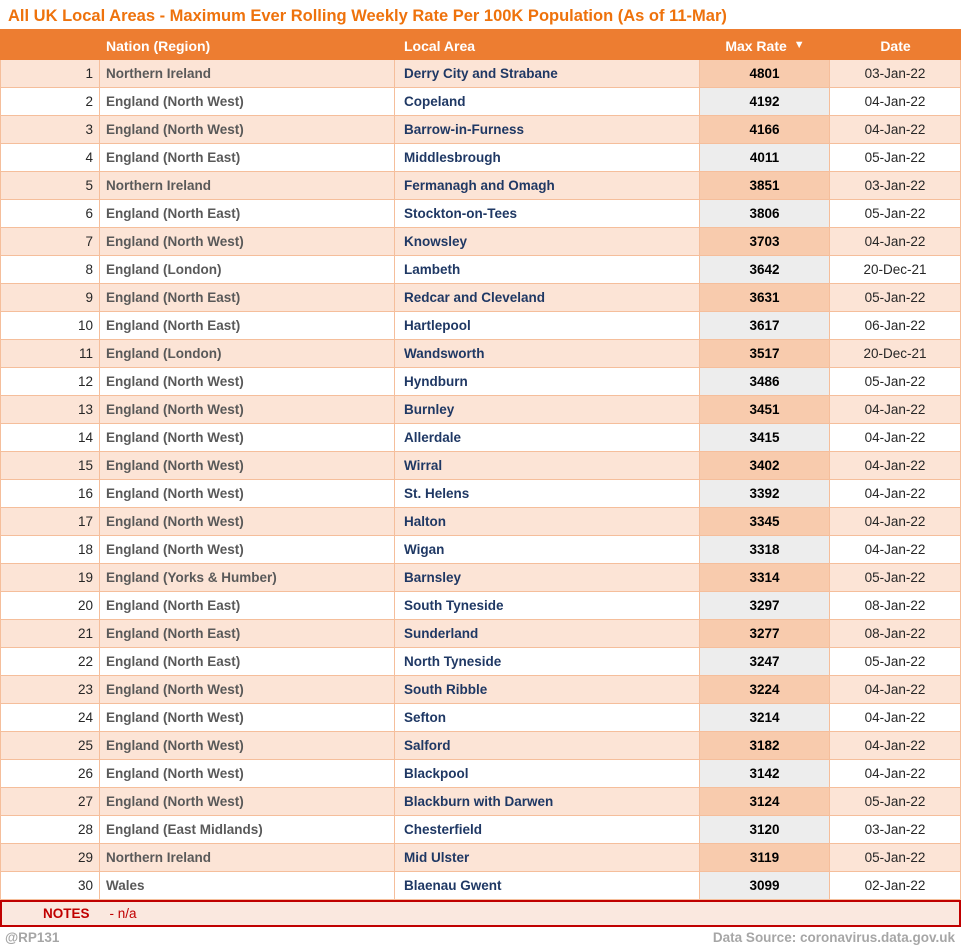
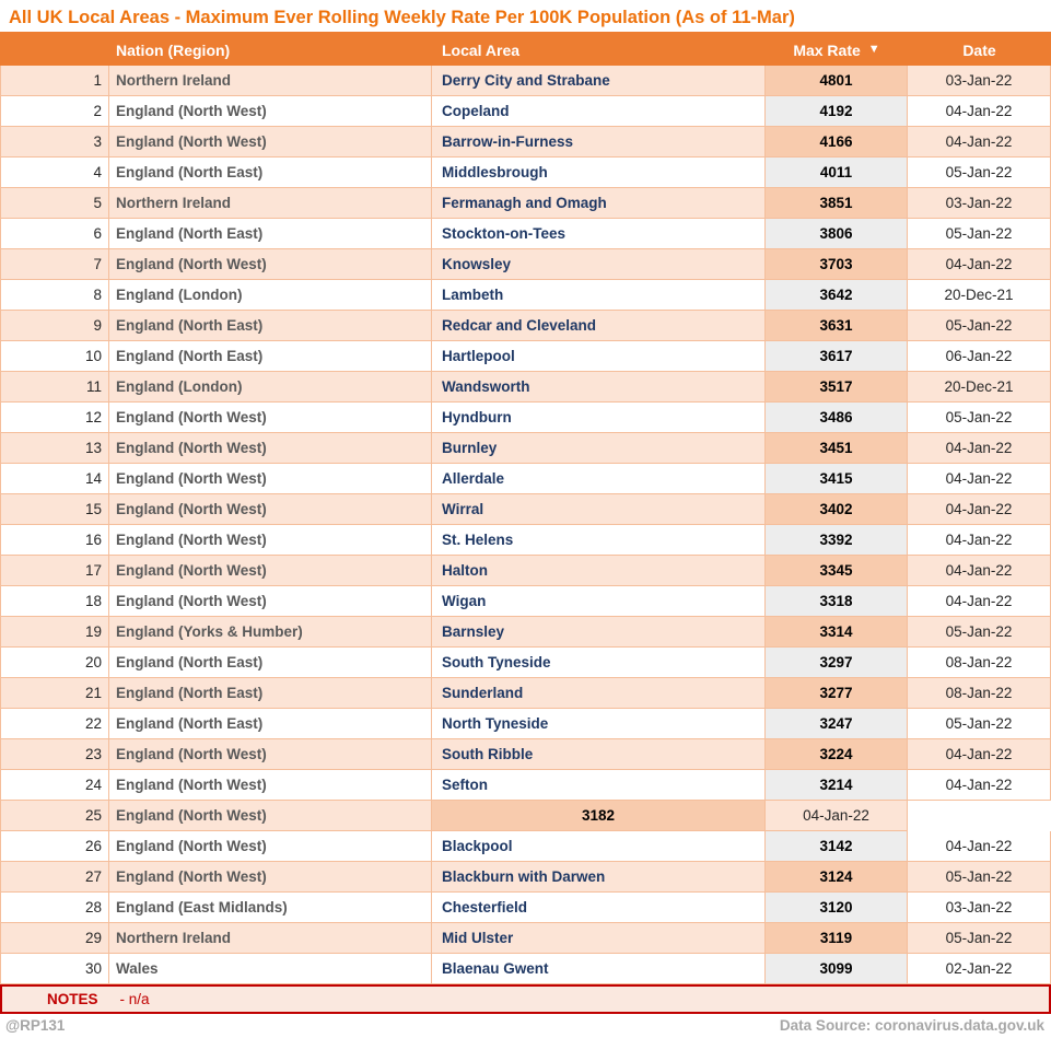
  All UK Local Areas - Maximum Ever Rolling Weekly Rate Per 100K Population (As of 11-Mar)
  Nation (Region)
  Local Area
  Max Rate
  ▼
  Date
  1
  Northern Ireland
  Derry City and Strabane
  4801
  03-Jan-22
  2
  England (North West)
  Copeland
  4192
  04-Jan-22
  3
  England (North West)
  Barrow-in-Furness
  4166
  04-Jan-22
  4
  England (North East)
  Middlesbrough
  4011
  05-Jan-22
  5
  Northern Ireland
  Fermanagh and Omagh
  3851
  03-Jan-22
  6
  England (North East)
  Stockton-on-Tees
  3806
  05-Jan-22
  7
  England (North West)
  Knowsley
  3703
  04-Jan-22
  8
  England (London)
  Lambeth
  3642
  20-Dec-21
  9
  England (North East)
  Redcar and Cleveland
  3631
  05-Jan-22
  10
  England (North East)
  Hartlepool
  3617
  06-Jan-22
  11
  England (London)
  Wandsworth
  3517
  20-Dec-21
  12
  England (North West)
  Hyndburn
  3486
  05-Jan-22
  13
  England (North West)
  Burnley
  3451
  04-Jan-22
  14
  England (North West)
  Allerdale
  3415
  04-Jan-22
  15
  England (North West)
  Wirral
  3402
  04-Jan-22
  16
  England (North West)
  St. Helens
  3392
  04-Jan-22
  17
  England (North West)
  Halton
  3345
  04-Jan-22
  18
  England (North West)
  Wigan
  3318
  04-Jan-22
  19
  England (Yorks & Humber)
  Barnsley
  3314
  05-Jan-22
  20
  England (North East)
  South Tyneside
  3297
  08-Jan-22
  21
  England (North East)
  Sunderland
  3277
  08-Jan-22
  22
  England (North East)
  North Tyneside
  3247
  05-Jan-22
  23
  England (North West)
  South Ribble
  3224
  04-Jan-22
  24
  England (North West)
  Sefton
  3214
  04-Jan-22
  25
  England (North West)
- Salford
  3182
  04-Jan-22
  26
  England (North West)
  Blackpool
  3142
  04-Jan-22
  27
  England (North West)
  Blackburn with Darwen
  3124
  05-Jan-22
  28
  England (East Midlands)
  Chesterfield
  3120
  03-Jan-22
  29
  Northern Ireland
  Mid Ulster
  3119
  05-Jan-22
  30
  Wales
  Blaenau Gwent
  3099
  02-Jan-22
  NOTES
  - n/a
  @RP131
  Data Source: coronavirus.data.gov.uk
